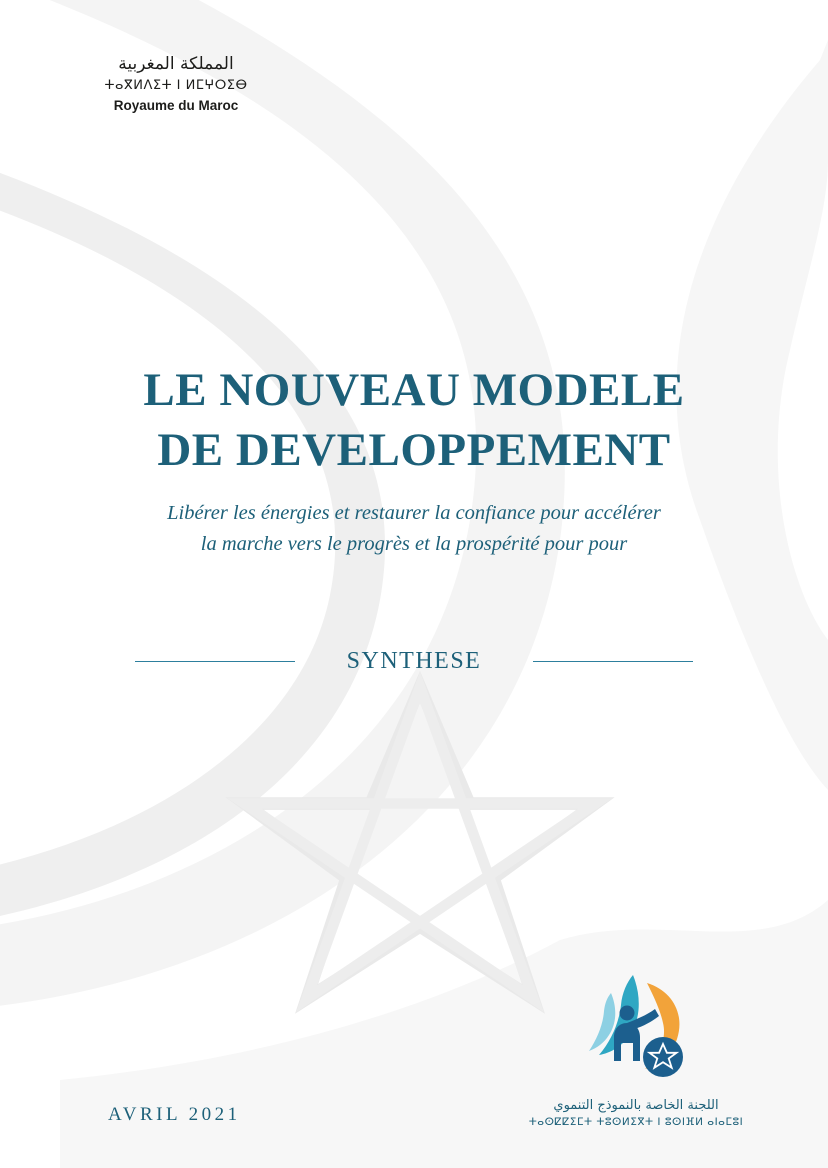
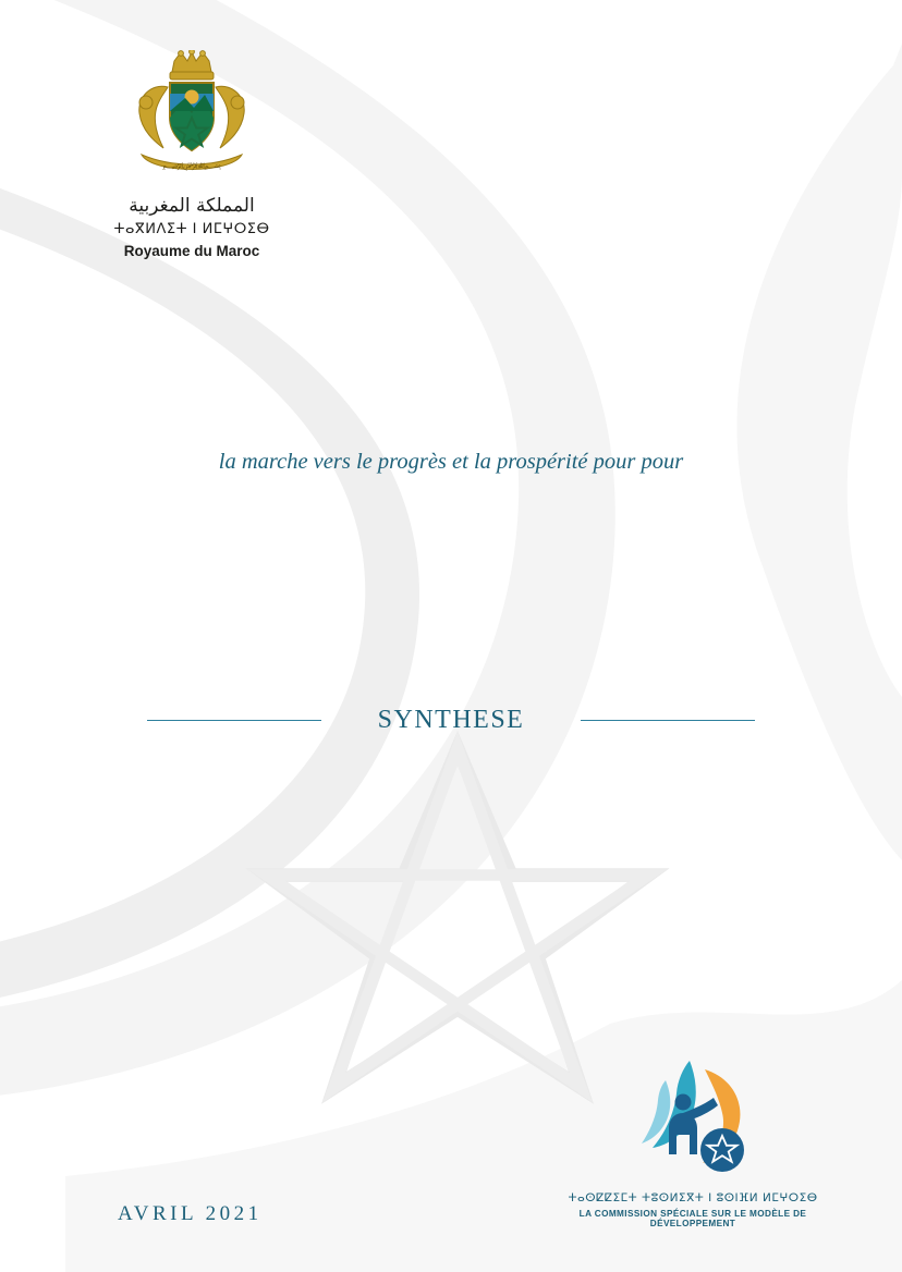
+ ﷽
  المملكة المغربية
  ⵜⴰⴳⵍⴷⵉⵜ ⵏ ⵍⵎⵖⵔⵉⴱ
  Royaume du Maroc
- LE NOUVEAU MODELE
- DE DEVELOPPEMENT
- Libérer les énergies et restaurer la confiance pour accélérer
  la marche vers le progrès et la prospérité pour pour
  SYNTHESE
  AVRIL 2021
- اللجنة الخاصة بالنموذج التنموي
- ⵜⴰⵙⵇⵇⵉⵎⵜ ⵜⵓⵙⵍⵉⴳⵜ ⵏ ⵓⵙⵏⴼⵍ ⴰⵏⴰⵎⵓⵏ
+ ⵜⴰⵙⵇⵇⵉⵎⵜ ⵜⵓⵙⵍⵉⴳⵜ ⵏ ⵓⵙⵏⴼⵍ ⵍⵎⵖⵔⵉⴱ
+ LA COMMISSION SPÉCIALE SUR LE MODÈLE DE DÉVELOPPEMENT
